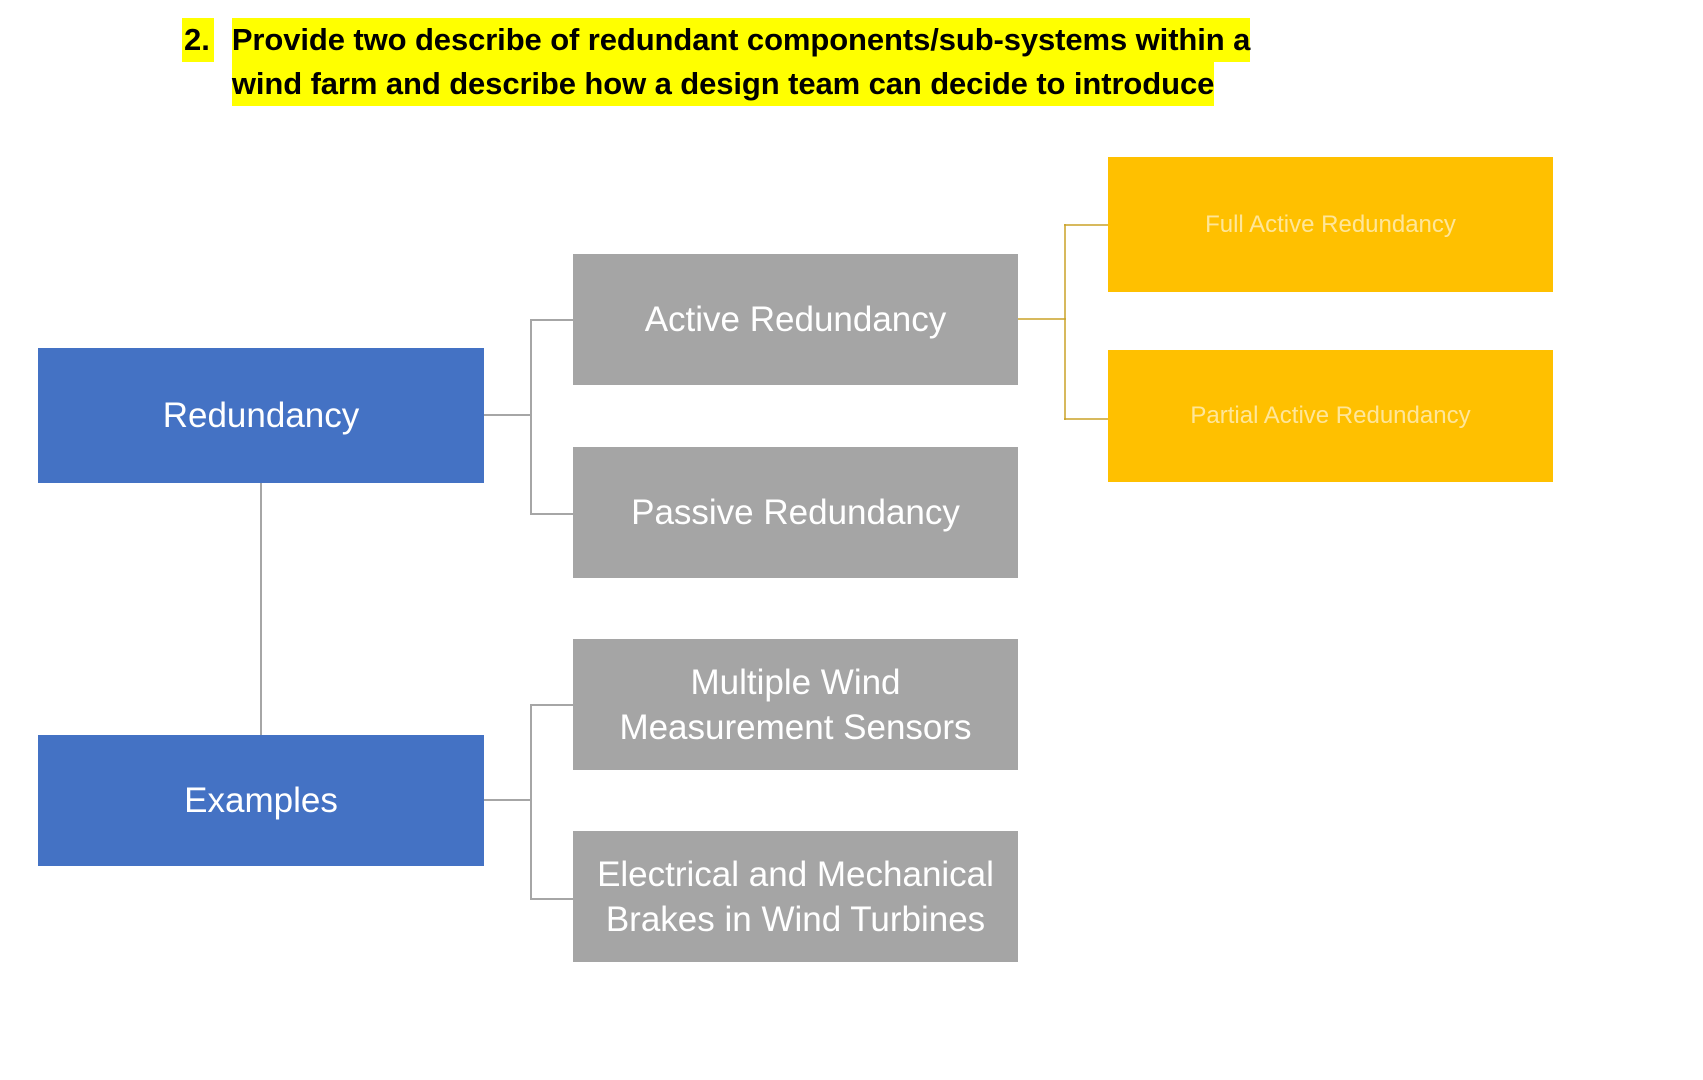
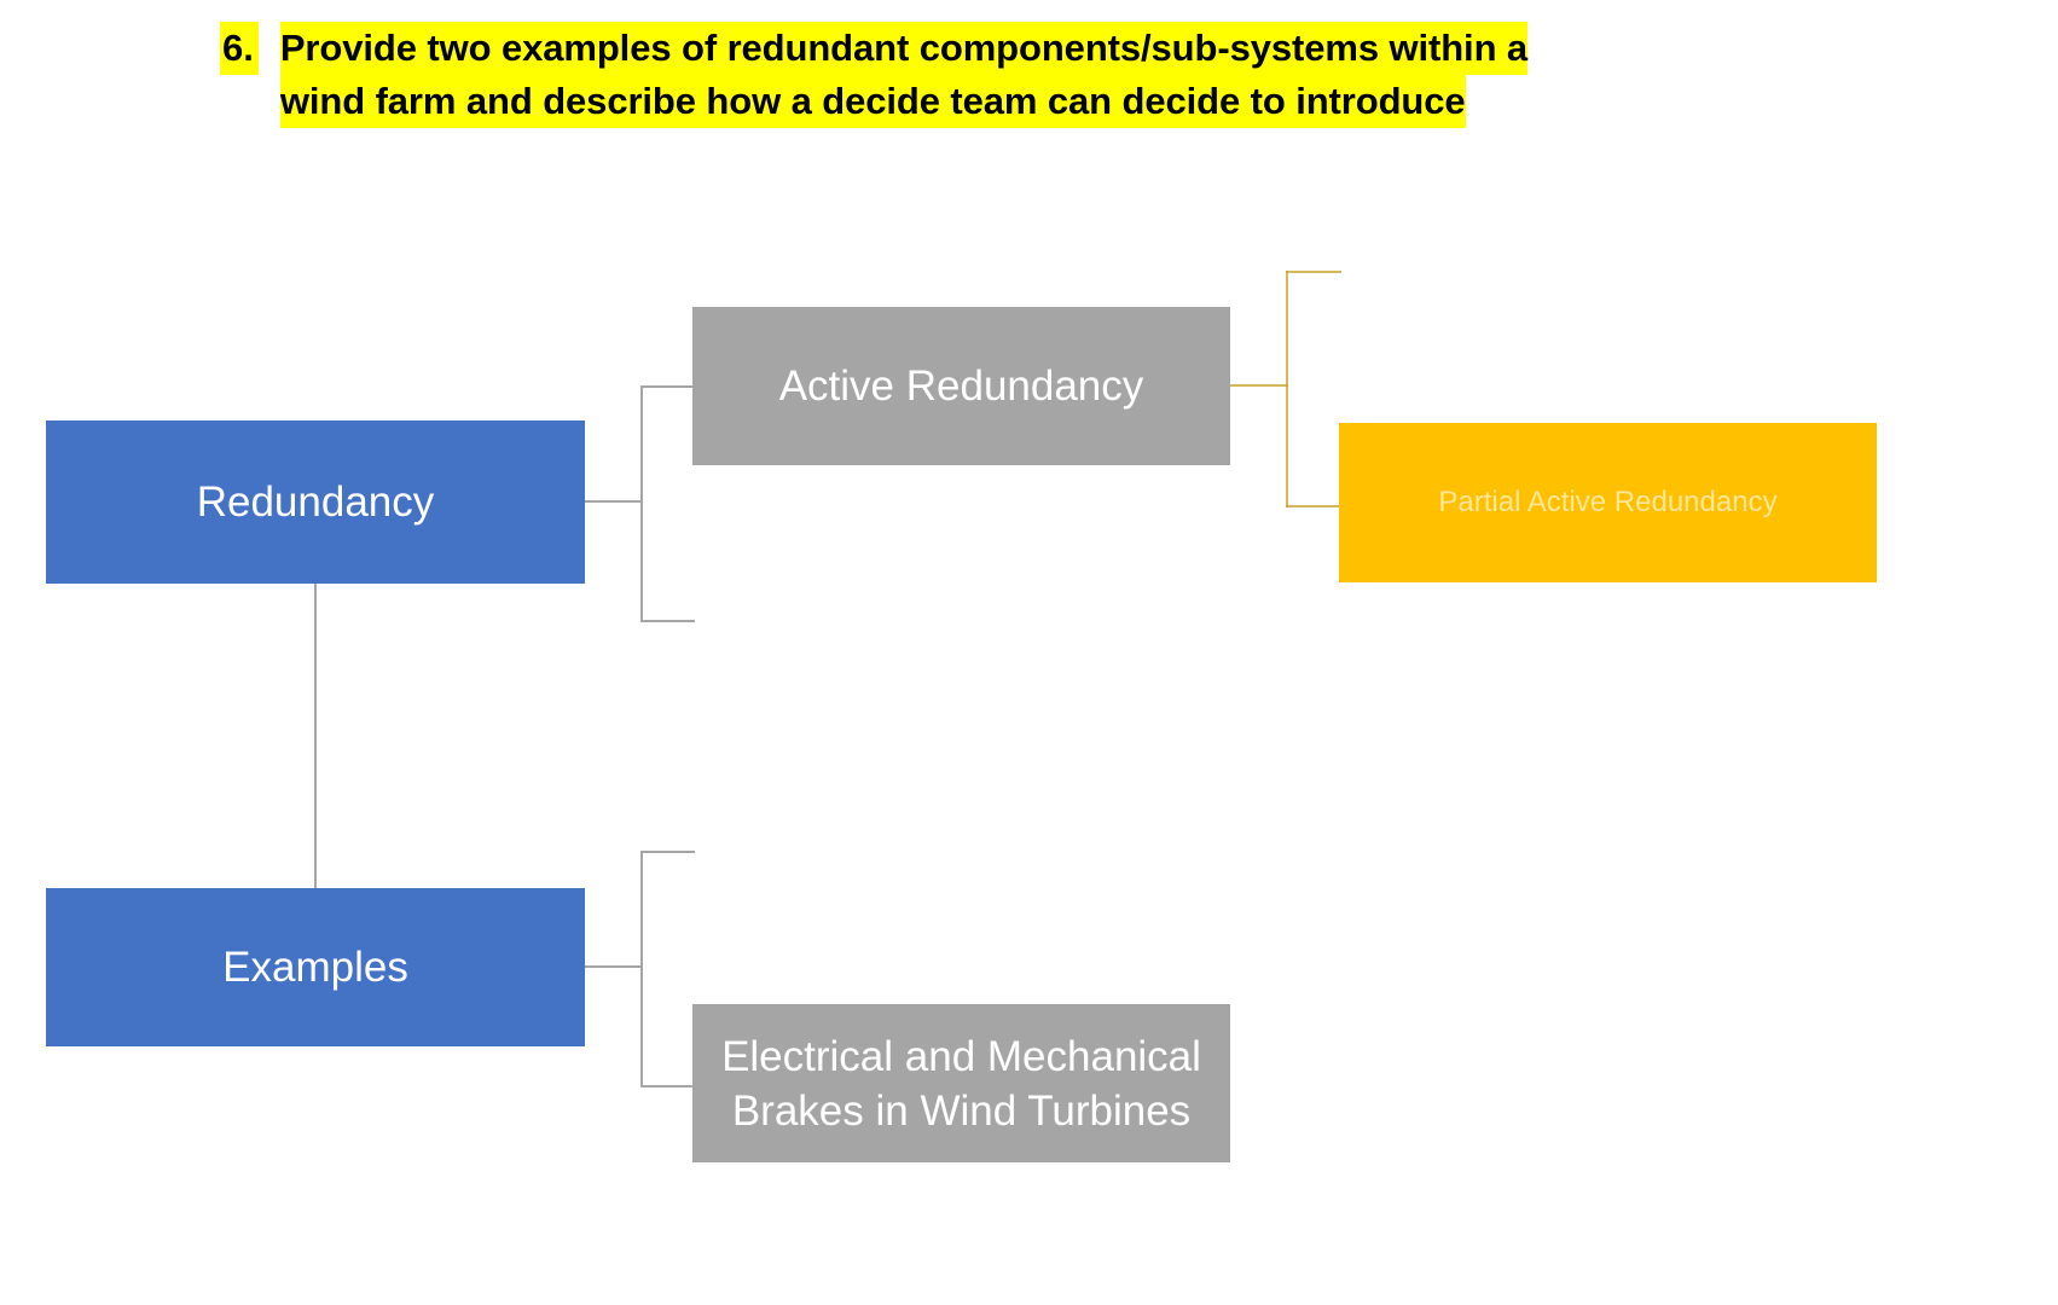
- 2.
+ 6.
- Provide two describe of redundant components/sub-systems within a
+ Provide two examples of redundant components/sub-systems within a
- wind farm and describe how a design team can decide to introduce
+ wind farm and describe how a decide team can decide to introduce
  Redundancy
  Examples
  Active Redundancy
- Passive Redundancy
- Multiple Wind
- Measurement Sensors
  Electrical and Mechanical
  Brakes in Wind Turbines
- Full Active Redundancy
  Partial Active Redundancy
